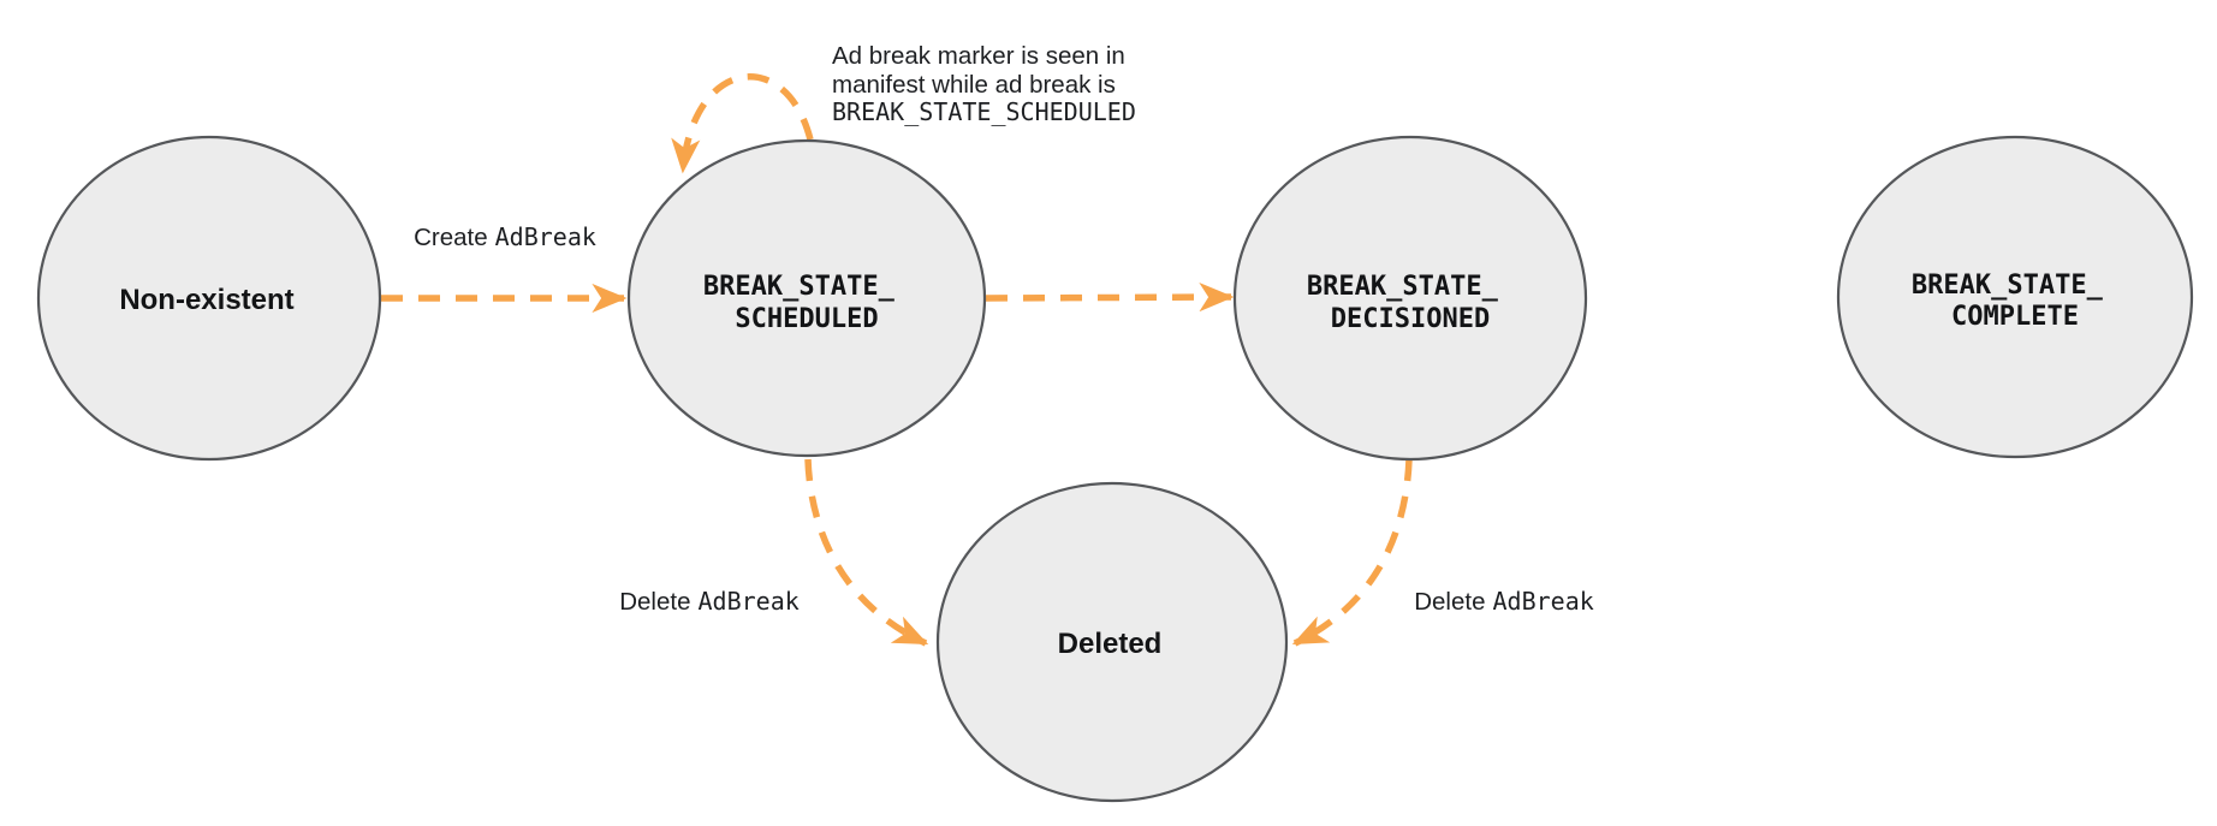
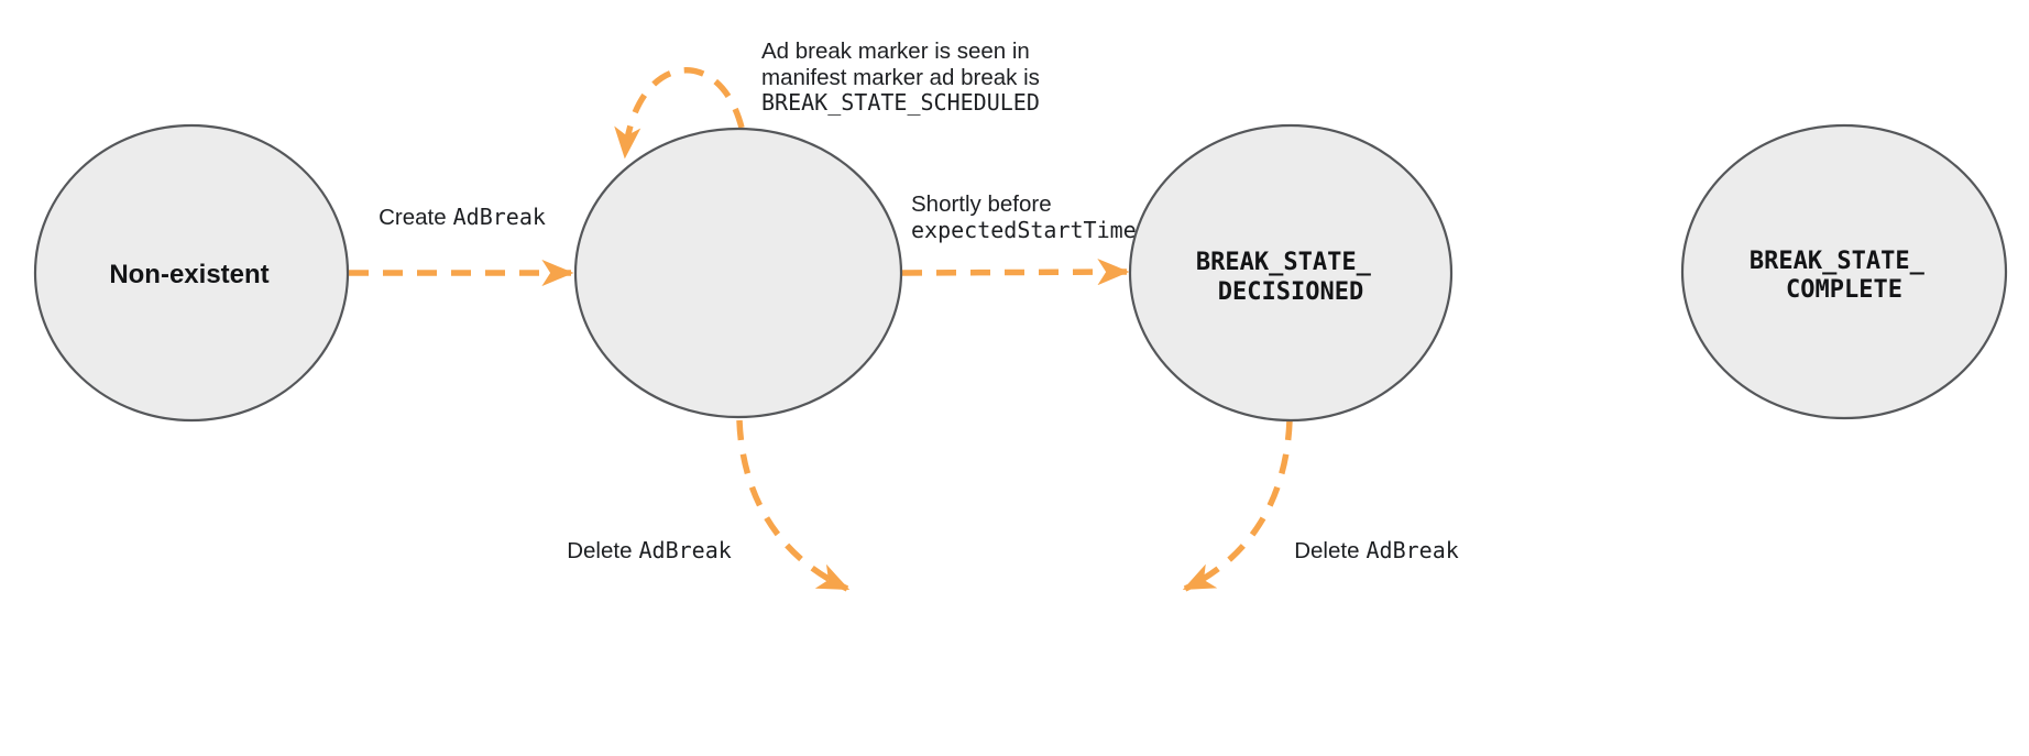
  Create AdBreak
- Ad break marker is seen in manifest while ad break is BREAK_STATE_SCHEDULED
+ Ad break marker is seen in manifest marker ad break is BREAK_STATE_SCHEDULED
+ Shortly before expectedStartTime
  Delete AdBreak
  Delete AdBreak
  Non-existent
- BREAK_STATE_ SCHEDULED
  BREAK_STATE_ DECISIONED
  BREAK_STATE_ COMPLETE
- Deleted
